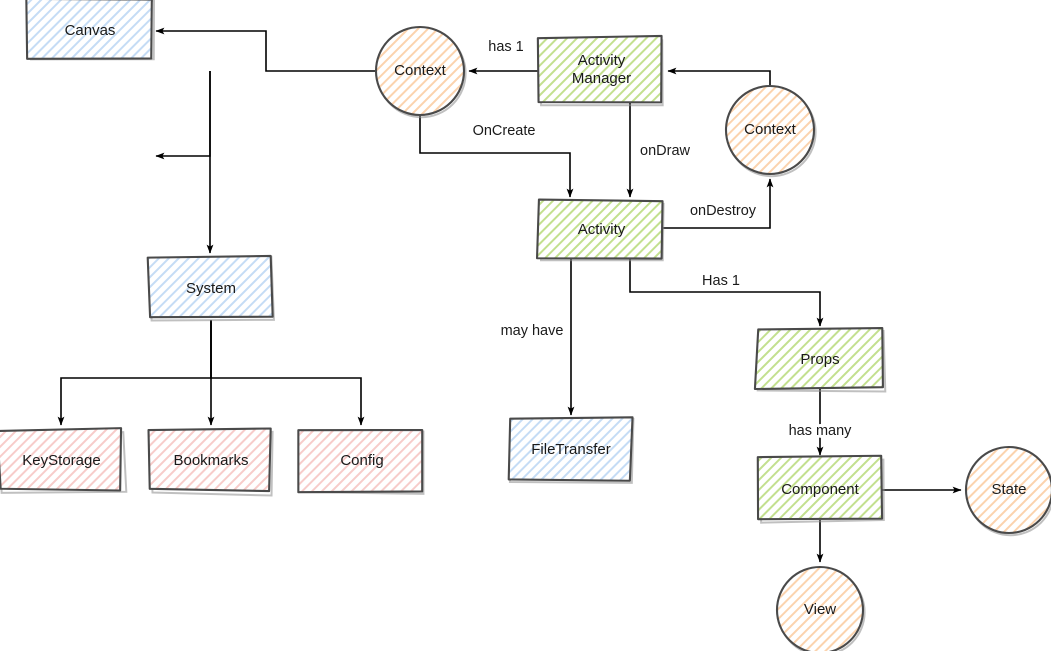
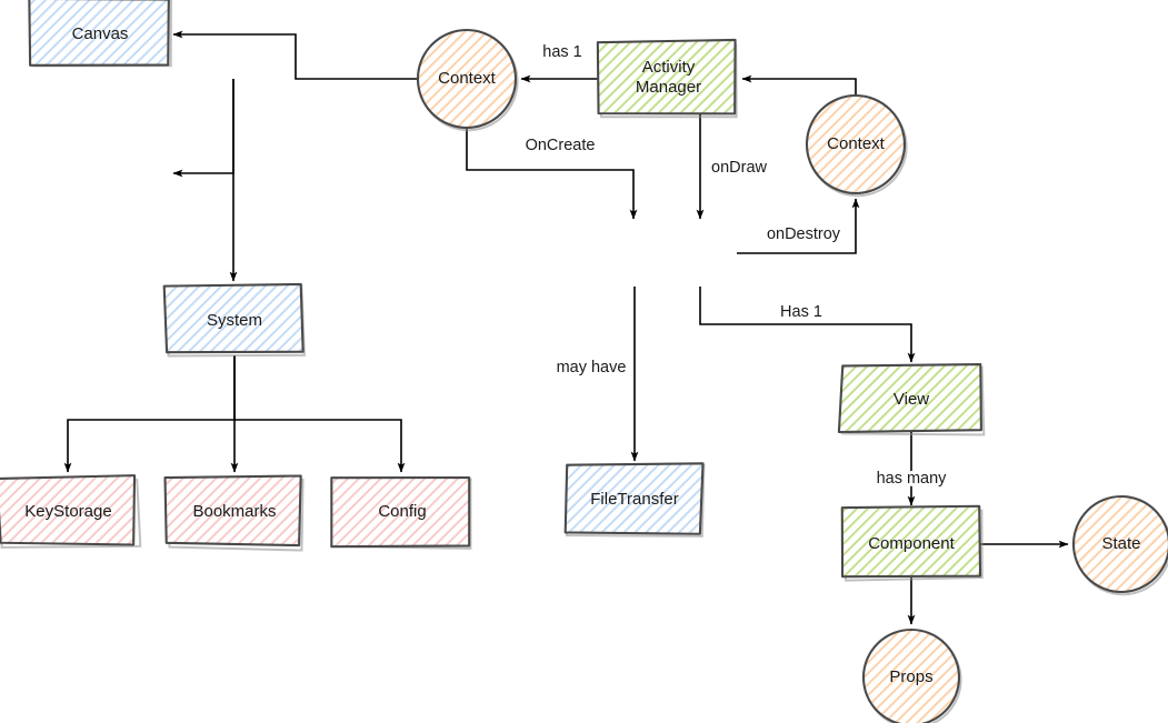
  Canvas
  System
  KeyStorage
  Bookmarks
  Config
  Context
  Activity Manager
  Context
- Activity
  FileTransfer
- Props
+ View
  Component
  State
- View
+ Props
  has 1
  OnCreate
  onDraw
  onDestroy
  Has 1
  may have
  has many
